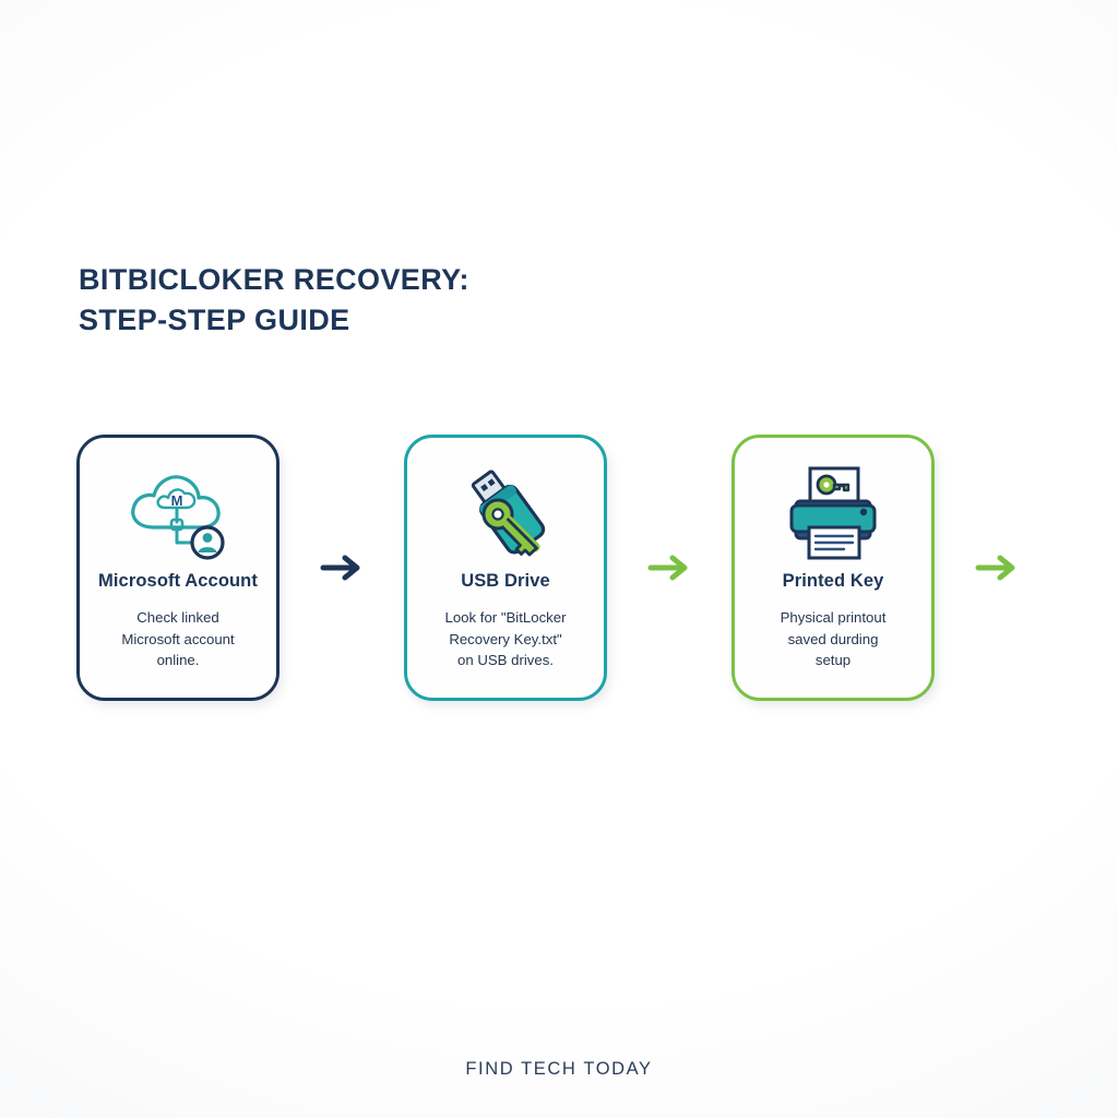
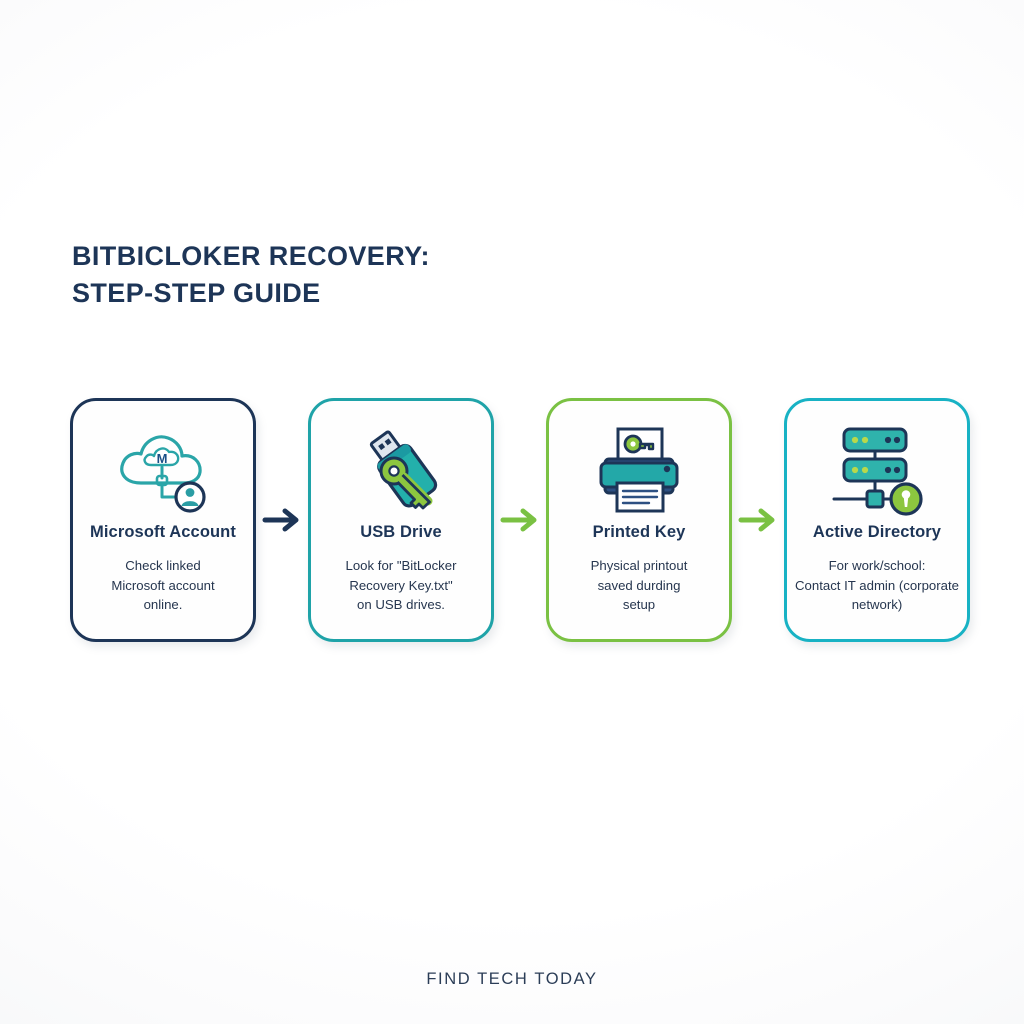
  BITBICLOKER RECOVERY:
  STEP-STEP GUIDE
  M
  Microsoft Account
  Check linked
  Microsoft account
  online.
  USB Drive
  Look for "BitLocker
  Recovery Key.txt"
  on USB drives.
  Printed Key
  Physical printout
  saved durding
  setup
+ Active Directory
+ For work/school:
+ Contact IT admin (corporate
+ network)
  FIND TECH TODAY
